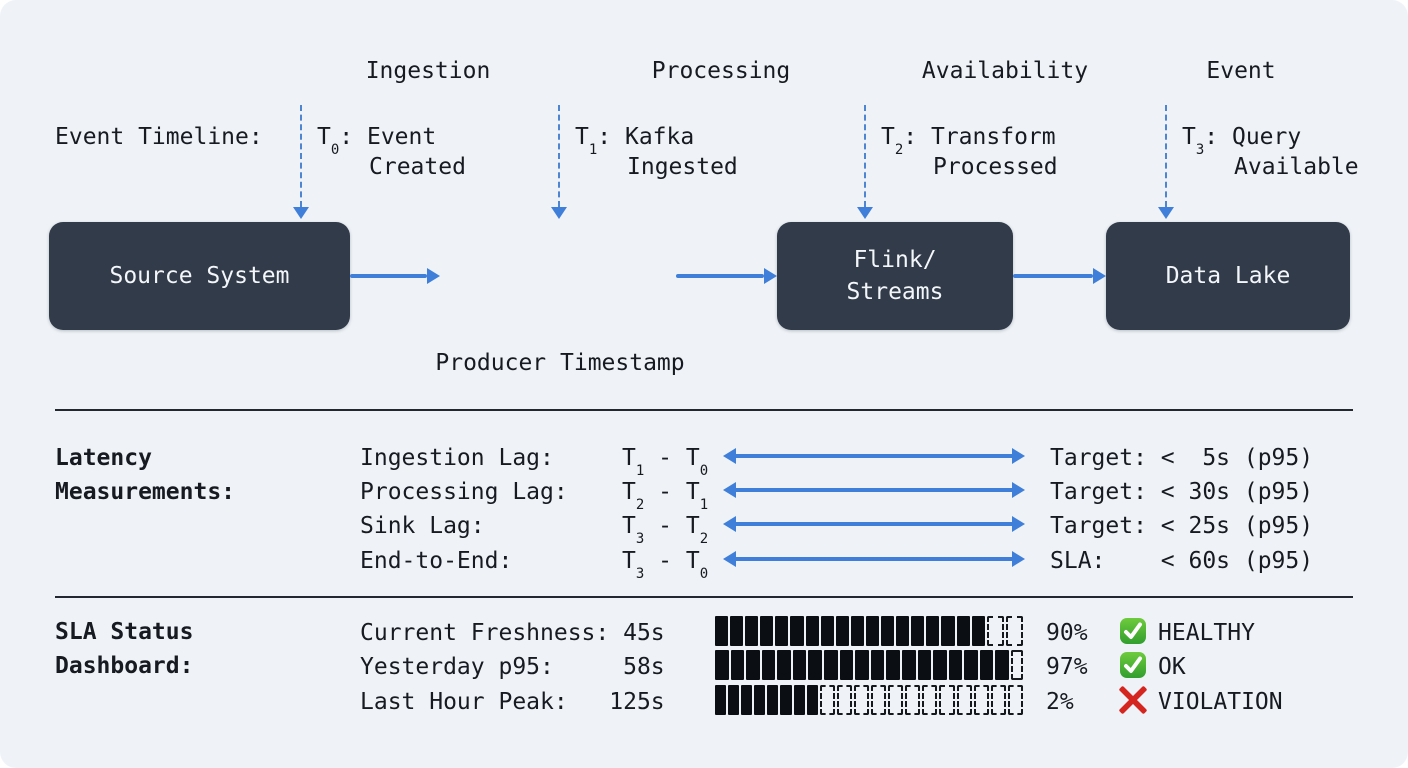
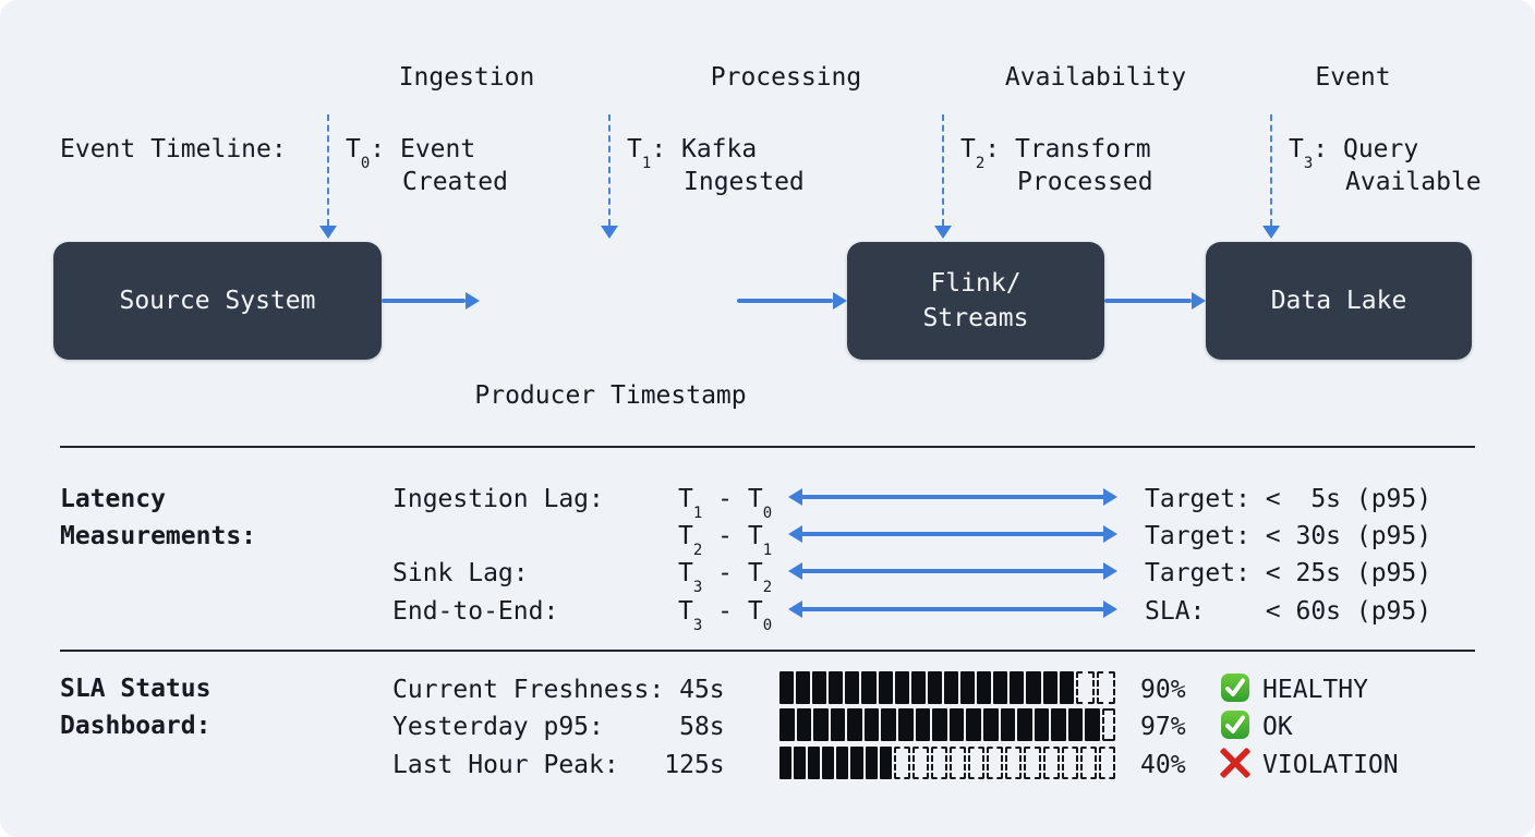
  Ingestion
  Processing
  Availability
  Event
  Event Timeline:
  T0: Event
  Created
  T1: Kafka
  Ingested
  T2: Transform
  Processed
  T3: Query
  Available
  Source System
  Flink/
  Streams
  Data Lake
  Producer Timestamp
  Latency
  Measurements:
  Ingestion Lag:
  T1 - T0
  Target: < 5s (p95)
- Processing Lag:
  T2 - T1
  Target: < 30s (p95)
  Sink Lag:
  T3 - T2
  Target: < 25s (p95)
  End-to-End:
  T3 - T0
  SLA: < 60s (p95)
  SLA Status
  Dashboard:
  Current Freshness: 45s
  90%
  HEALTHY
  Yesterday p95: 58s
  97%
  OK
  Last Hour Peak: 125s
- 2%
+ 40%
  VIOLATION
